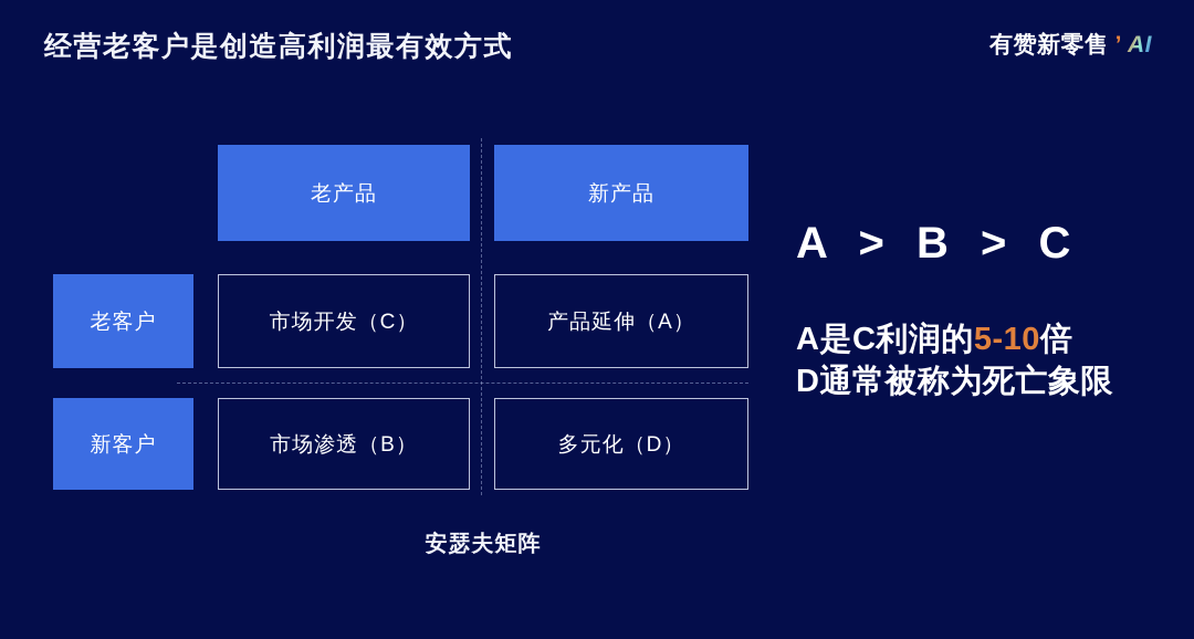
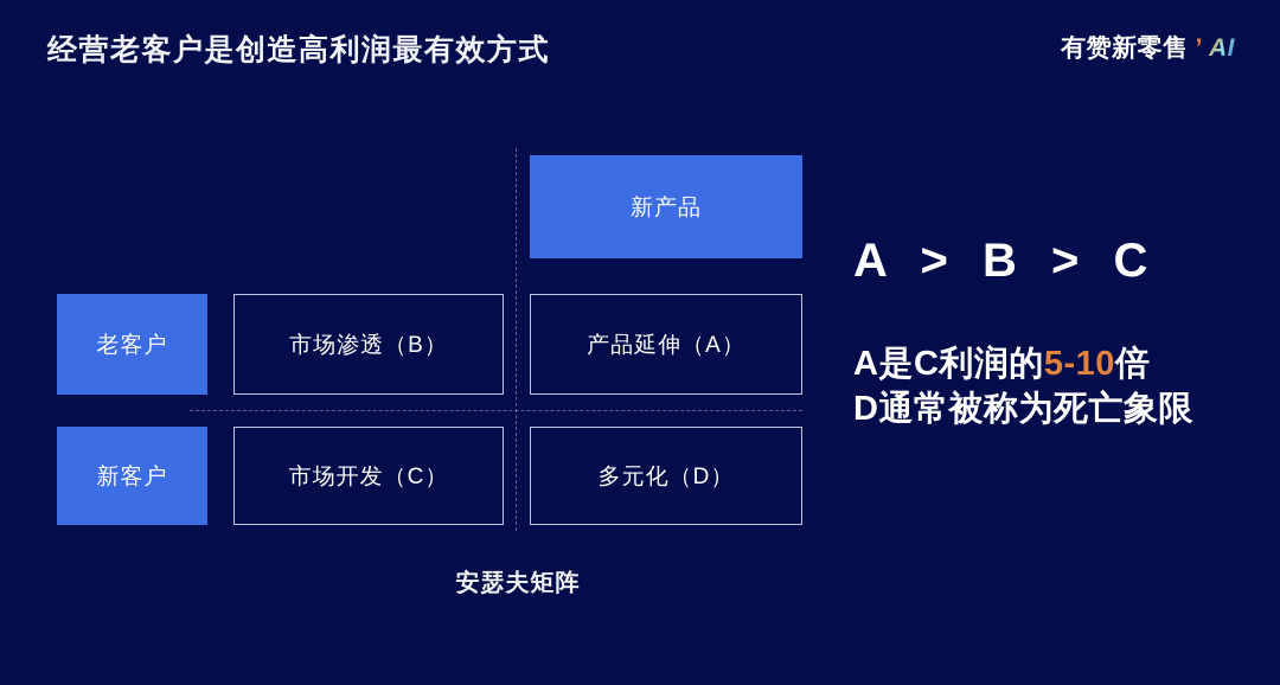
  经营老客户是创造高利润最有效方式
  有赞新零售
  ’
  AI
- 老产品
  新产品
  老客户
  新客户
- 市场开发（C）
+ 市场渗透（B）
  产品延伸（A）
- 市场渗透（B）
+ 市场开发（C）
  多元化（D）
  安瑟夫矩阵
  A > B > C
  A是C利润的5-10倍
  D通常被称为死亡象限
